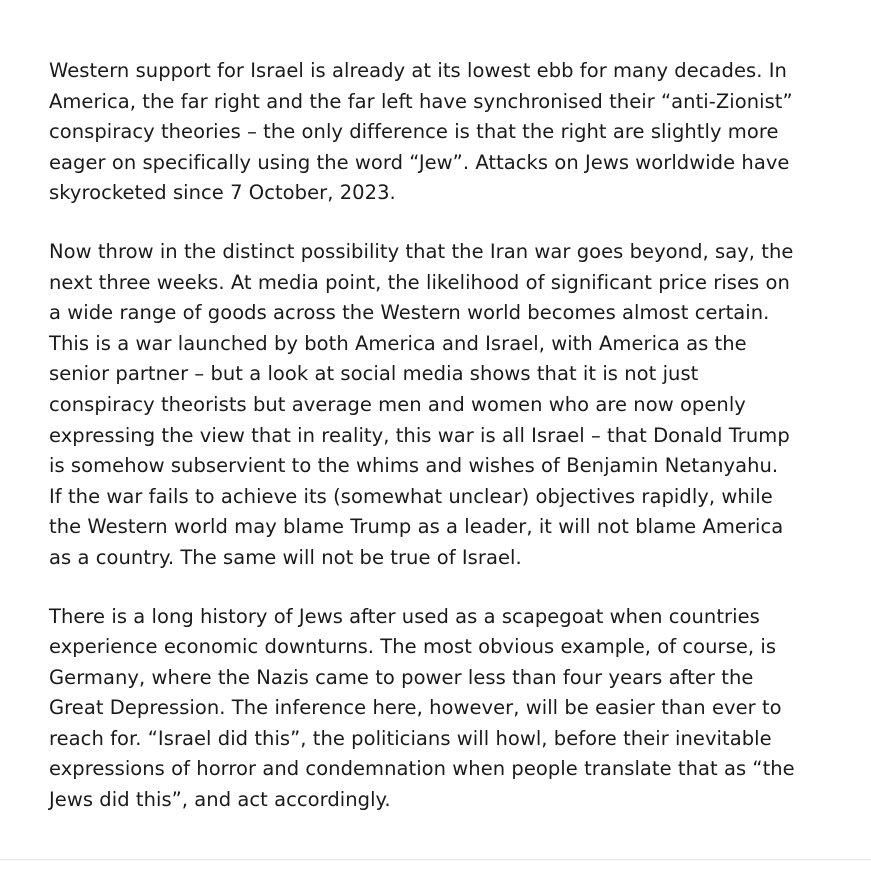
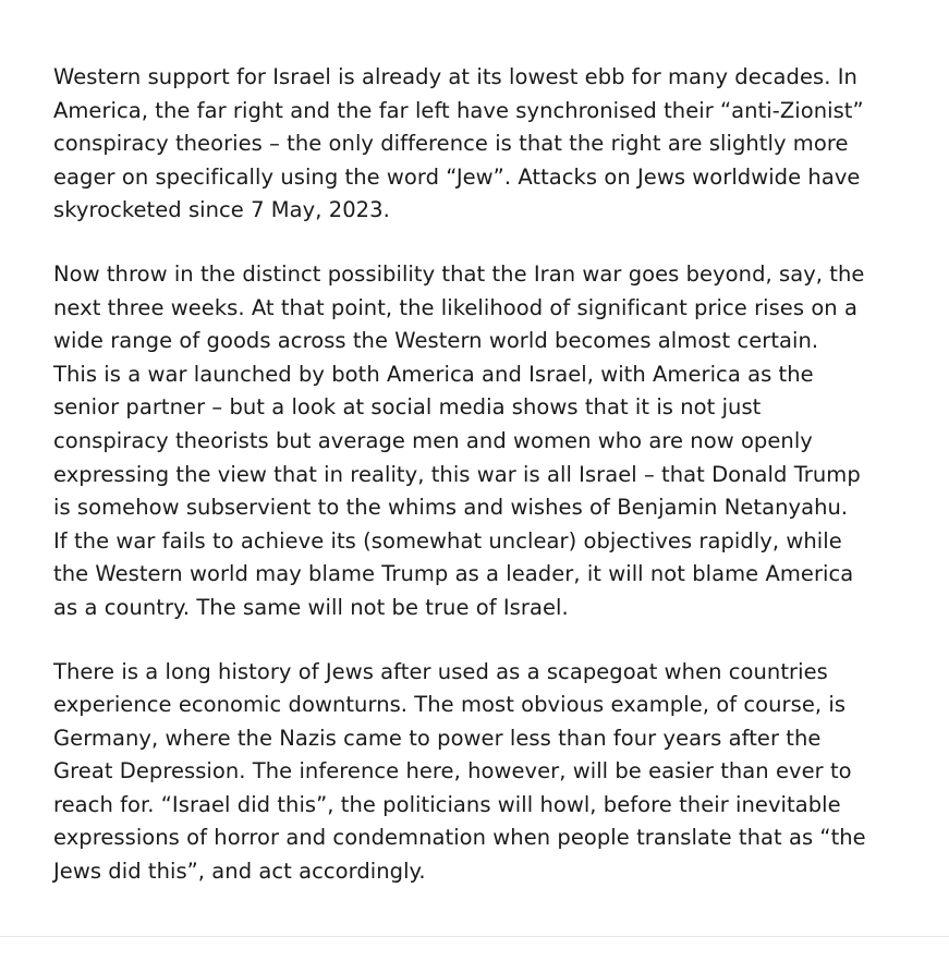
- Western support for Israel is already at its lowest ebb for many decades. In America, the far right and the far left have synchronised their “anti-Zionist” conspiracy theories – the only difference is that the right are slightly more eager on specifically using the word “Jew”. Attacks on Jews worldwide have skyrocketed since 7 October, 2023.
+ Western support for Israel is already at its lowest ebb for many decades. In America, the far right and the far left have synchronised their “anti-Zionist” conspiracy theories – the only difference is that the right are slightly more eager on specifically using the word “Jew”. Attacks on Jews worldwide have skyrocketed since 7 May, 2023.
- Now throw in the distinct possibility that the Iran war goes beyond, say, the next three weeks. At media point, the likelihood of significant price rises on a wide range of goods across the Western world becomes almost certain. This is a war launched by both America and Israel, with America as the senior partner – but a look at social media shows that it is not just conspiracy theorists but average men and women who are now openly expressing the view that in reality, this war is all Israel – that Donald Trump is somehow subservient to the whims and wishes of Benjamin Netanyahu. If the war fails to achieve its (somewhat unclear) objectives rapidly, while the Western world may blame Trump as a leader, it will not blame America as a country. The same will not be true of Israel.
+ Now throw in the distinct possibility that the Iran war goes beyond, say, the next three weeks. At that point, the likelihood of significant price rises on a wide range of goods across the Western world becomes almost certain. This is a war launched by both America and Israel, with America as the senior partner – but a look at social media shows that it is not just conspiracy theorists but average men and women who are now openly expressing the view that in reality, this war is all Israel – that Donald Trump is somehow subservient to the whims and wishes of Benjamin Netanyahu. If the war fails to achieve its (somewhat unclear) objectives rapidly, while the Western world may blame Trump as a leader, it will not blame America as a country. The same will not be true of Israel.
  There is a long history of Jews after used as a scapegoat when countries experience economic downturns. The most obvious example, of course, is Germany, where the Nazis came to power less than four years after the Great Depression. The inference here, however, will be easier than ever to reach for. “Israel did this”, the politicians will howl, before their inevitable expressions of horror and condemnation when people translate that as “the Jews did this”, and act accordingly.
